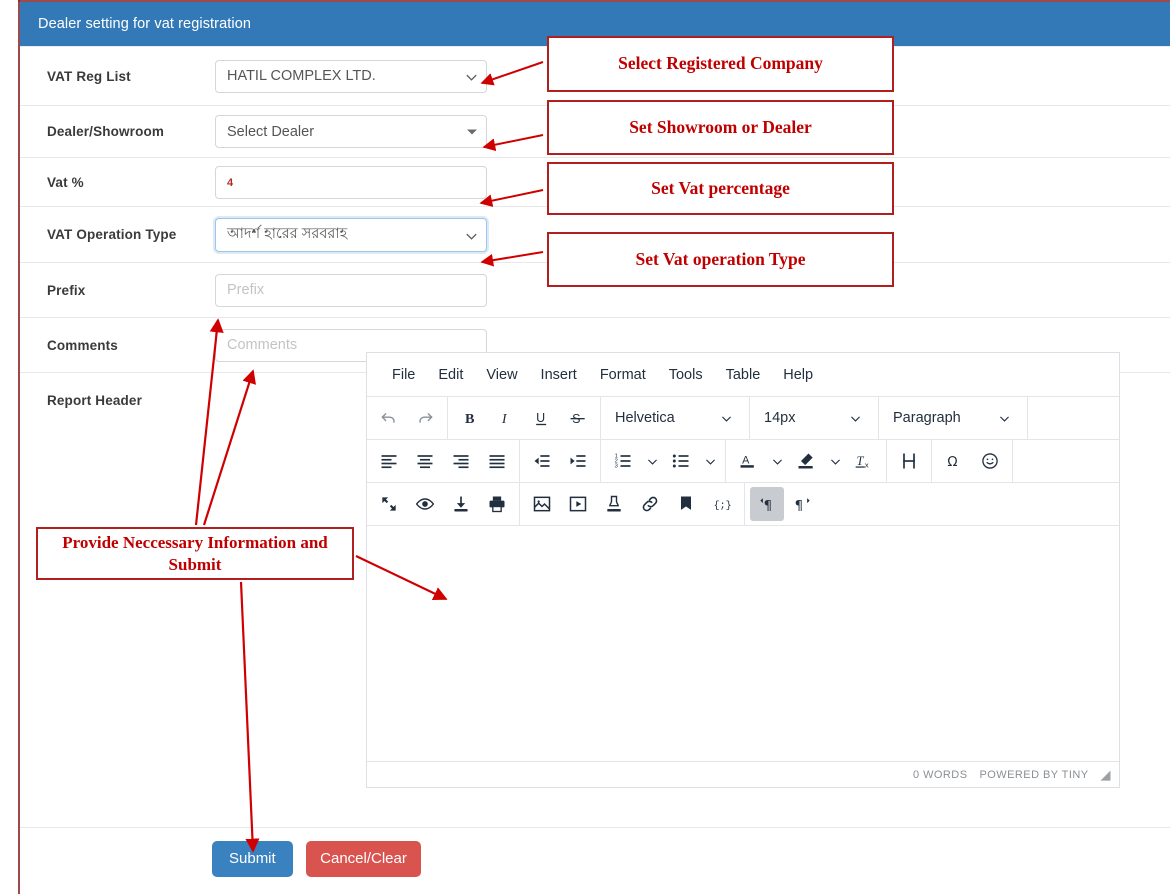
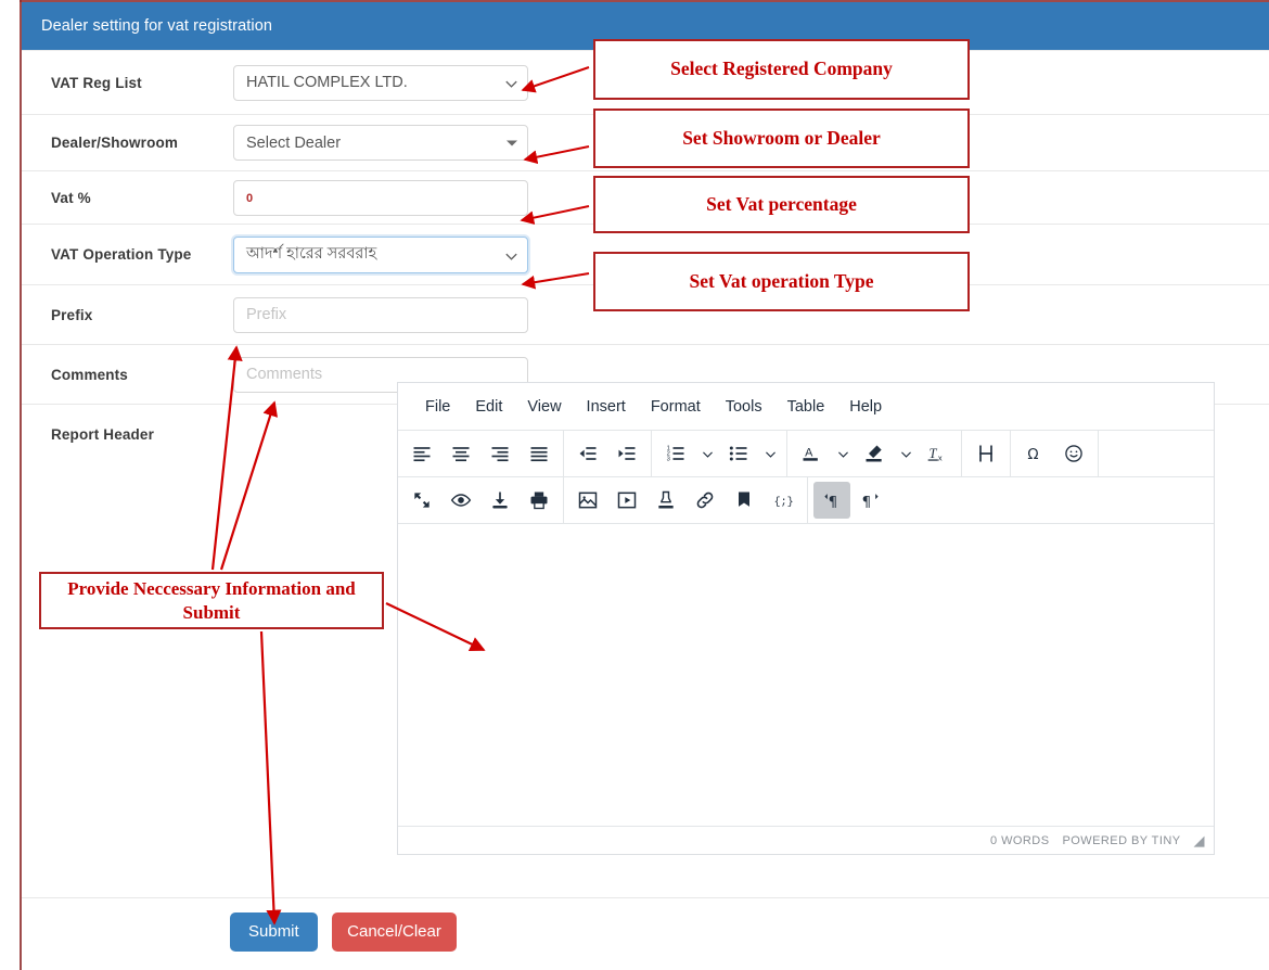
  Dealer setting for vat registration
  VAT Reg List
  HATIL COMPLEX LTD.
  Dealer/Showroom
  Select Dealer
  Vat %
- 4
+ 0
  VAT Operation Type
  আদর্শ হারের সরবরাহ
  Prefix
  Prefix
  Comments
  Comments
  Report Header
  Submit Cancel/Clear
  File
  Edit
  View
  Insert
  Format
  Tools
  Table
  Help
- B
- I
- U
- Helvetica
- 14px
- Paragraph
  A
  T
  x
  Ω
  {;}
  ¶
  ¶
  0 WORDS
  POWERED BY TINY
  ◢
  Select Registered Company
  Set Showroom or Dealer
  Set Vat percentage
  Set Vat operation Type
  Provide Neccessary Information and Submit
